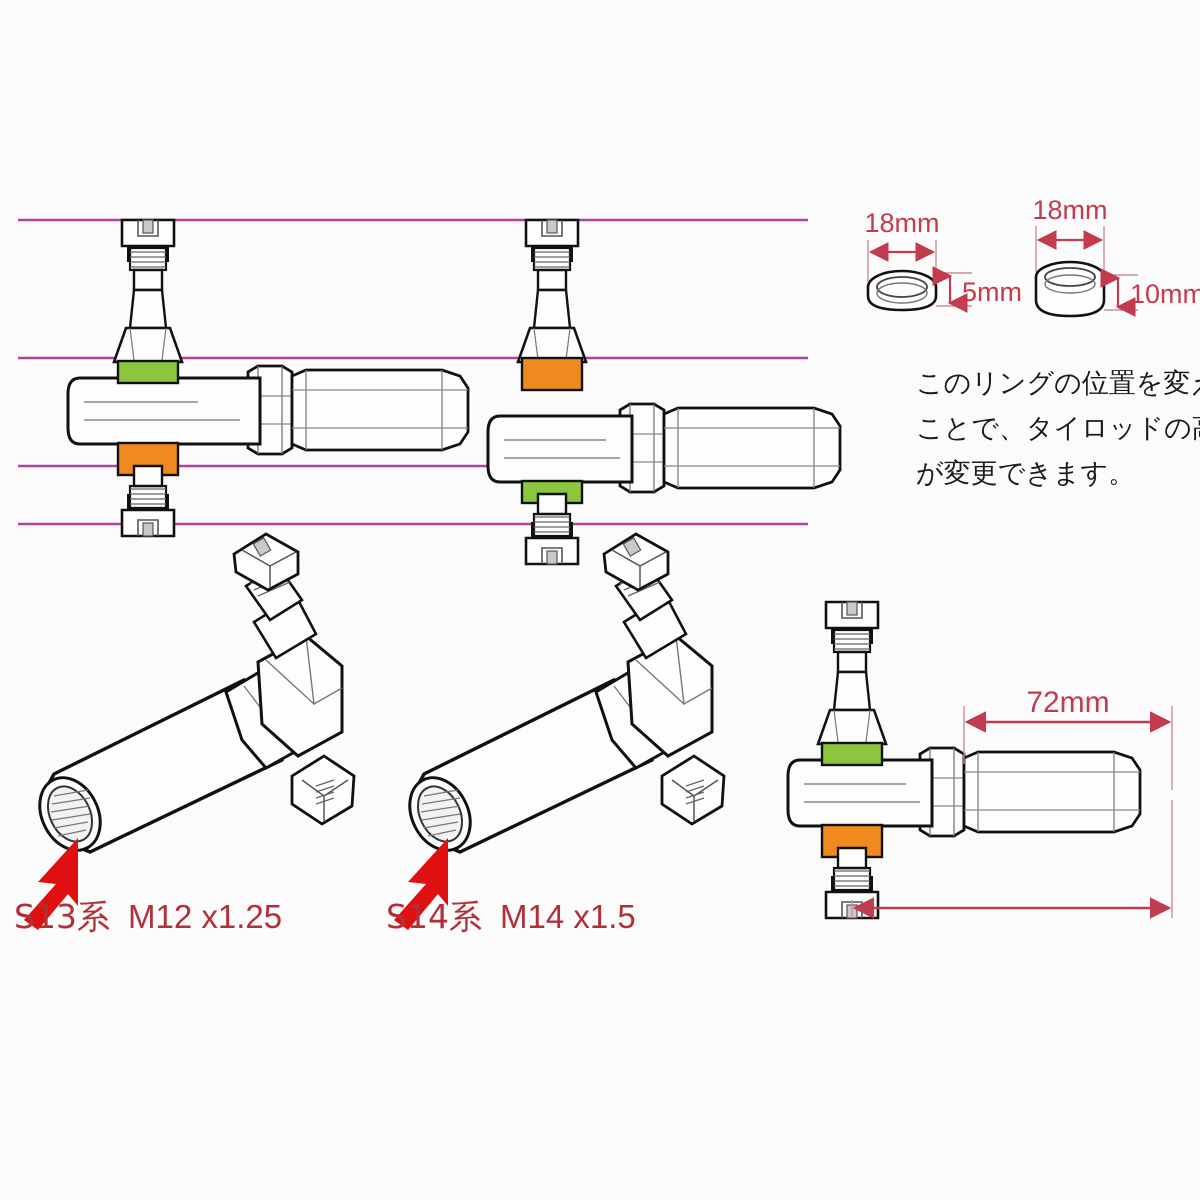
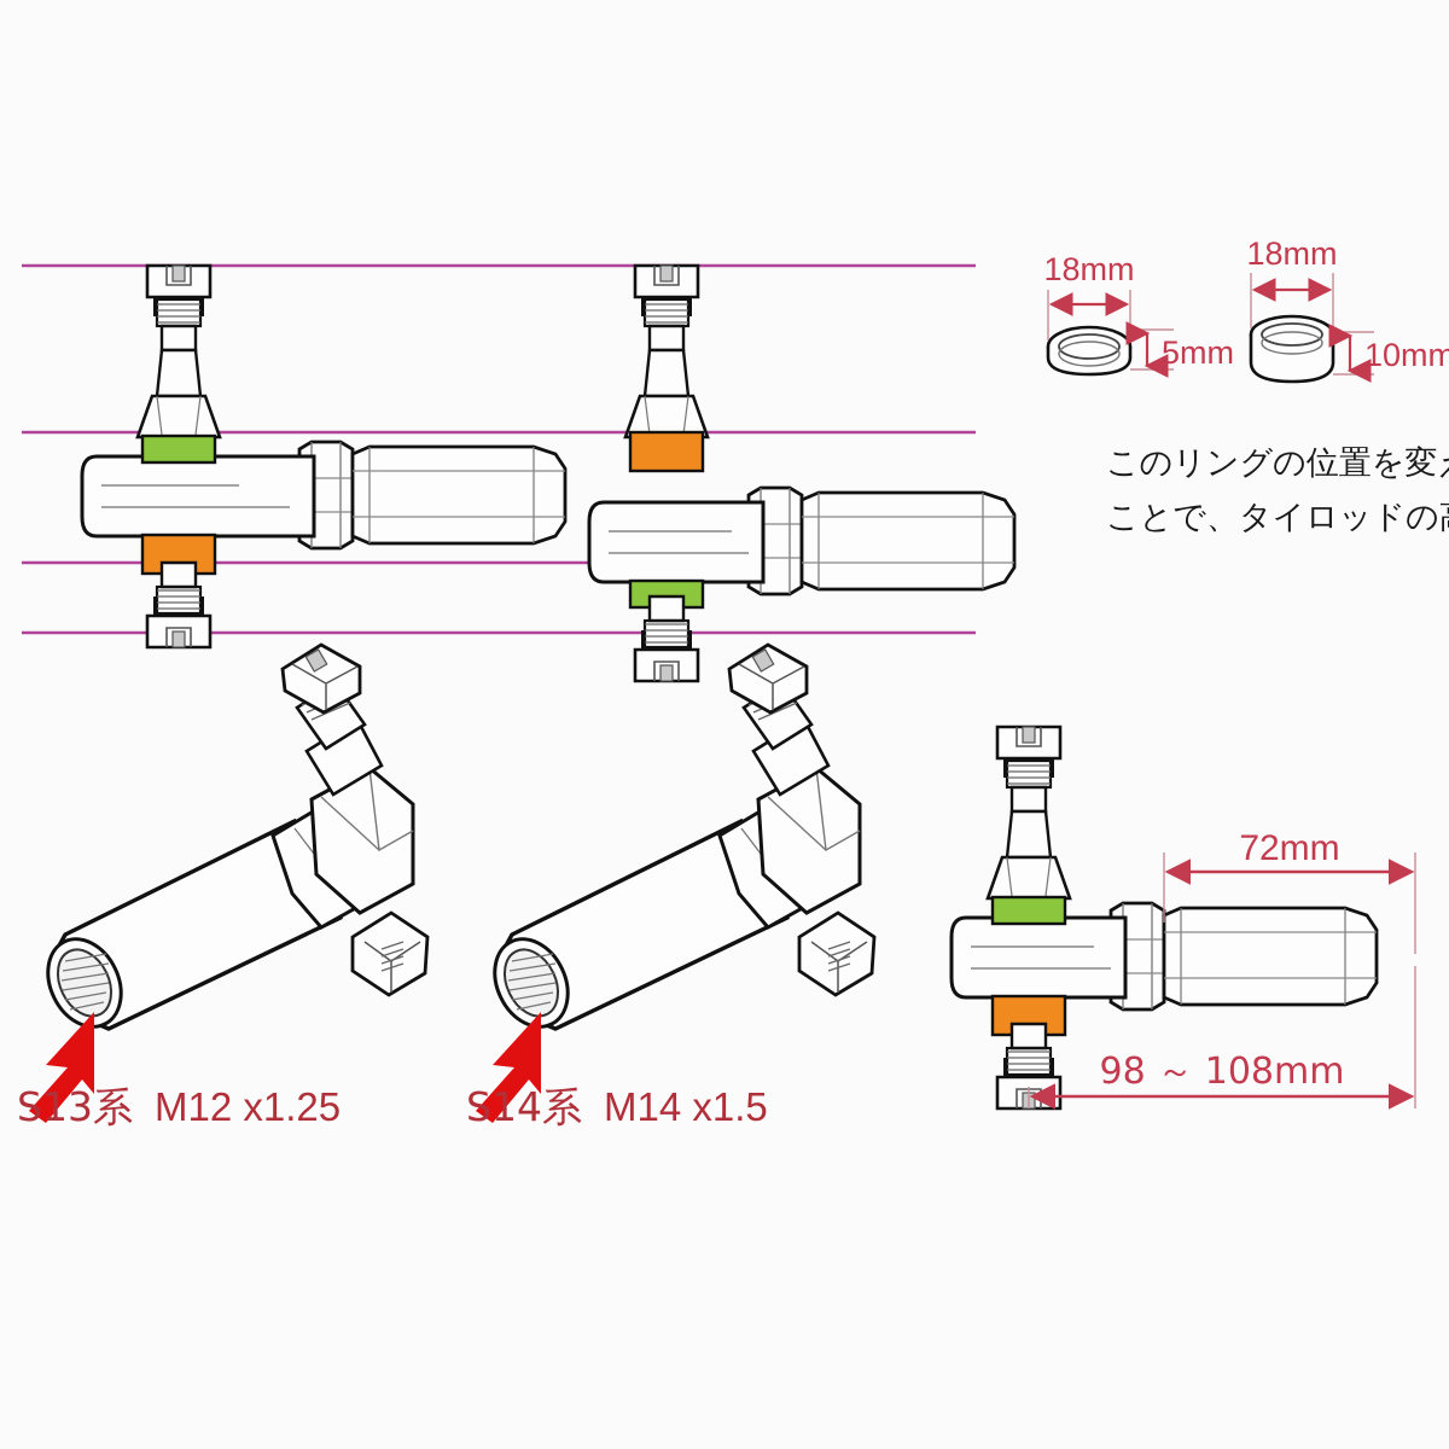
  18mm
  5mm
  18mm
  10mm
  このリングの位置を変
  ことで、タイロッドの
- が変更できます。
  S13系
  M12 x1.25
  S14系
  M14 x1.5
  72mm
+ 98 ～ 108mm
